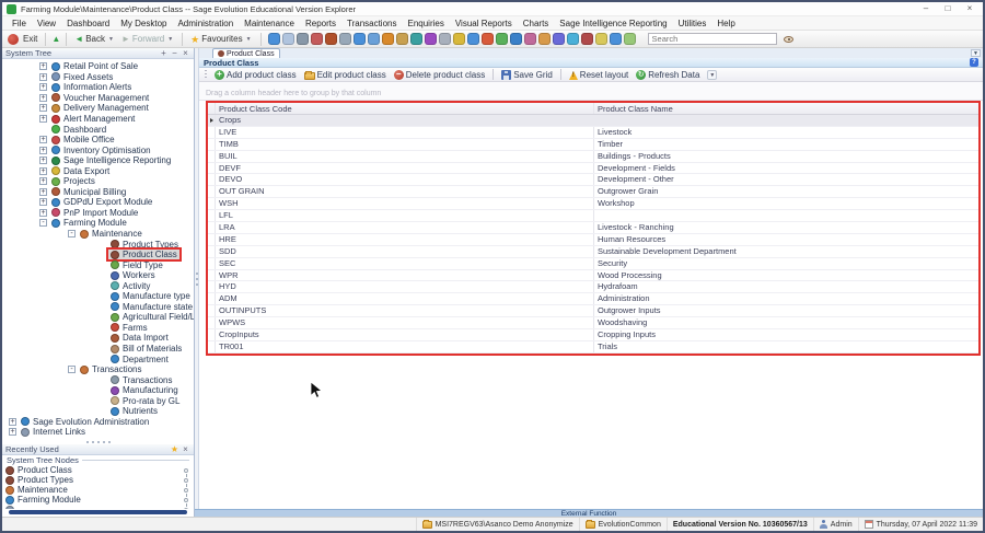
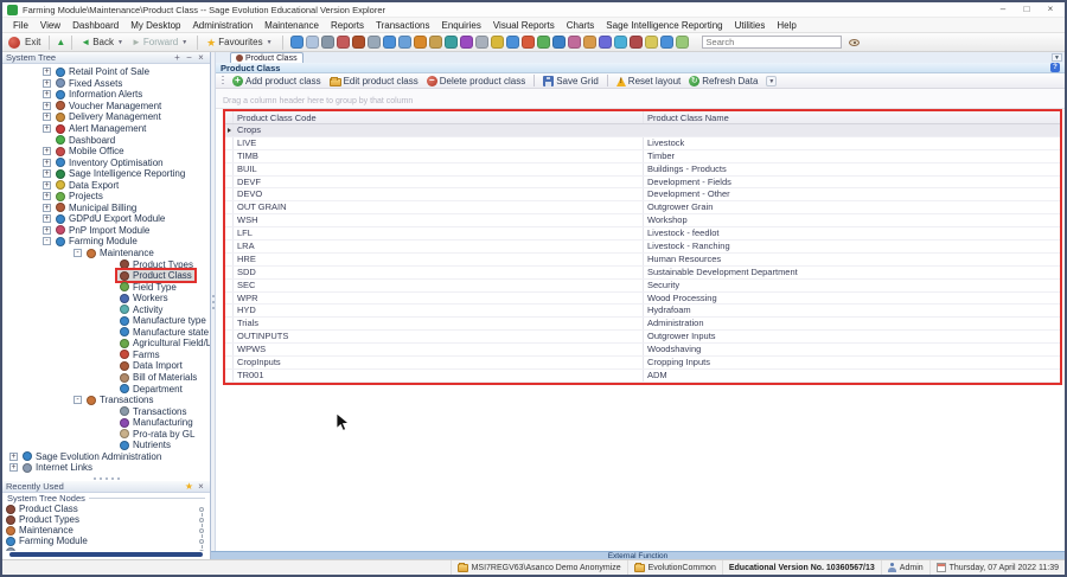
  Farming Module\Maintenance\Product Class -- Sage Evolution Educational Version Explorer
  –
  □
  ×
  File
  View
  Dashboard
  My Desktop
  Administration
  Maintenance
  Reports
  Transactions
  Enquiries
  Visual Reports
  Charts
  Sage Intelligence Reporting
  Utilities
  Help
  Exit
  ▲
  ◄
  Back
  ►
  Forward
  ★
  Favourites
  Search
  System Tree
  +
  −
  ×
  Retail Point of Sale
  Fixed Assets
  Information Alerts
  Voucher Management
  Delivery Management
  Alert Management
  Dashboard
  Mobile Office
  Inventory Optimisation
  Sage Intelligence Reporting
  Data Export
  Projects
  Municipal Billing
  GDPdU Export Module
  PnP Import Module
  Farming Module
  Maintenance
  Product Types
  Product Class
  Field Type
  Workers
  Activity
  Manufacture type
  Manufacture state
  Agricultural Field/L
  Farms
  Data Import
  Bill of Materials
  Department
  Transactions
  Transactions
  Manufacturing
  Pro-rata by GL
  Nutrients
  Sage Evolution Administration
  Internet Links
  Recently Used
  ★
  ×
  System Tree Nodes
  Product Class
  Product Types
  Maintenance
  Farming Module
  Product Class
  +
  Add product class
  Edit product class
  −
  Delete product class
  Save Grid
  Reset layout
  Refresh Data
  Product Class Code
  Product Class Name
  Crops
  LIVE
  Livestock
  TIMB
  Timber
  BUIL
  Buildings - Products
  DEVF
  Development - Fields
  DEVO
  Development - Other
  OUT GRAIN
  Outgrower Grain
  WSH
  Workshop
  LFL
+ Livestock - feedlot
  LRA
  Livestock - Ranching
  HRE
  Human Resources
  SDD
  Sustainable Development Department
  SEC
  Security
  WPR
  Wood Processing
  HYD
  Hydrafoam
- ADM
+ Trials
  Administration
  OUTINPUTS
  Outgrower Inputs
  WPWS
  Woodshaving
  CropInputs
  Cropping Inputs
  TR001
- Trials
+ ADM
